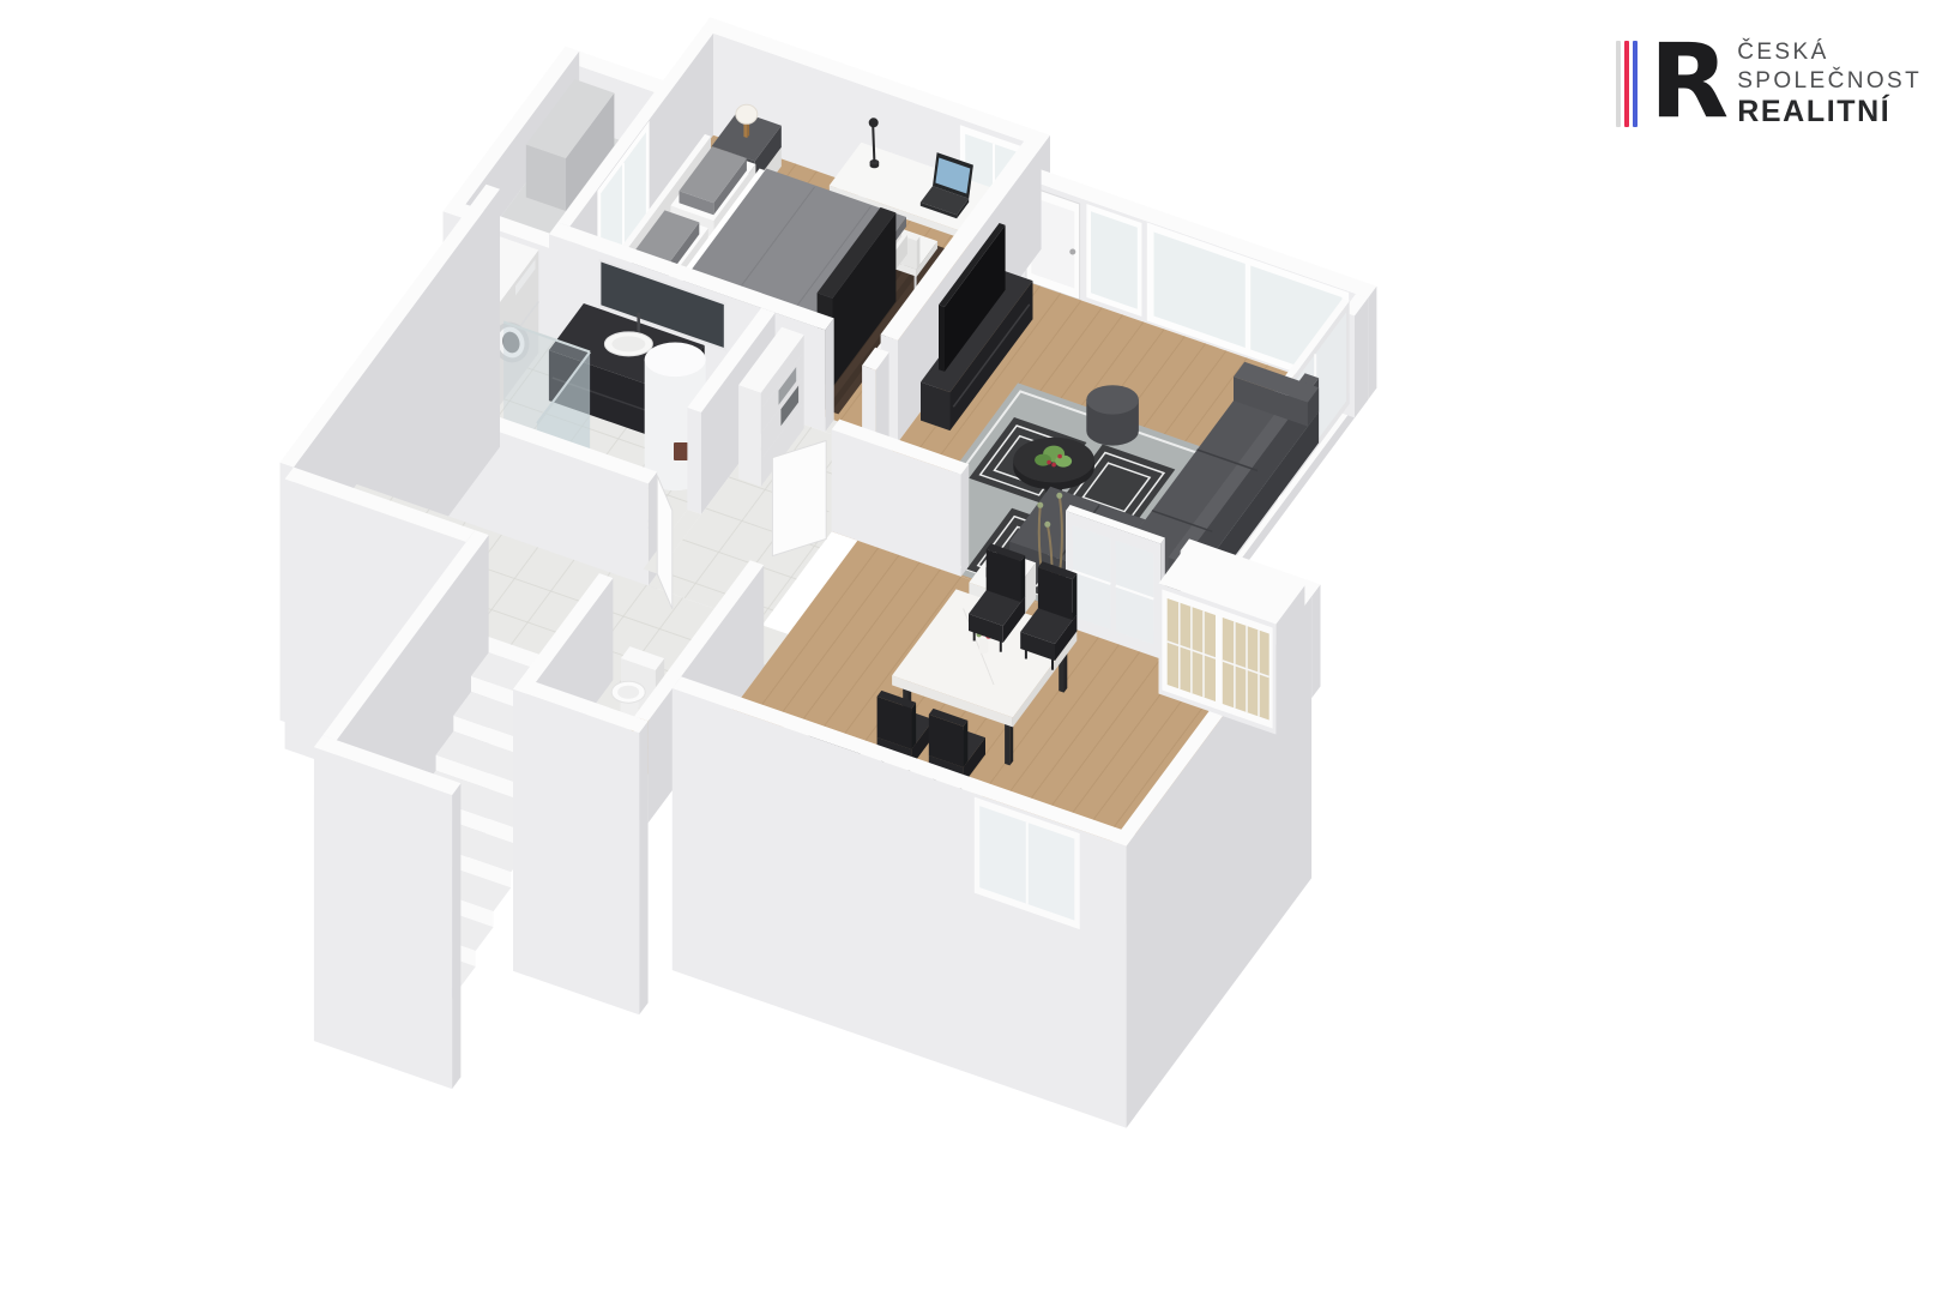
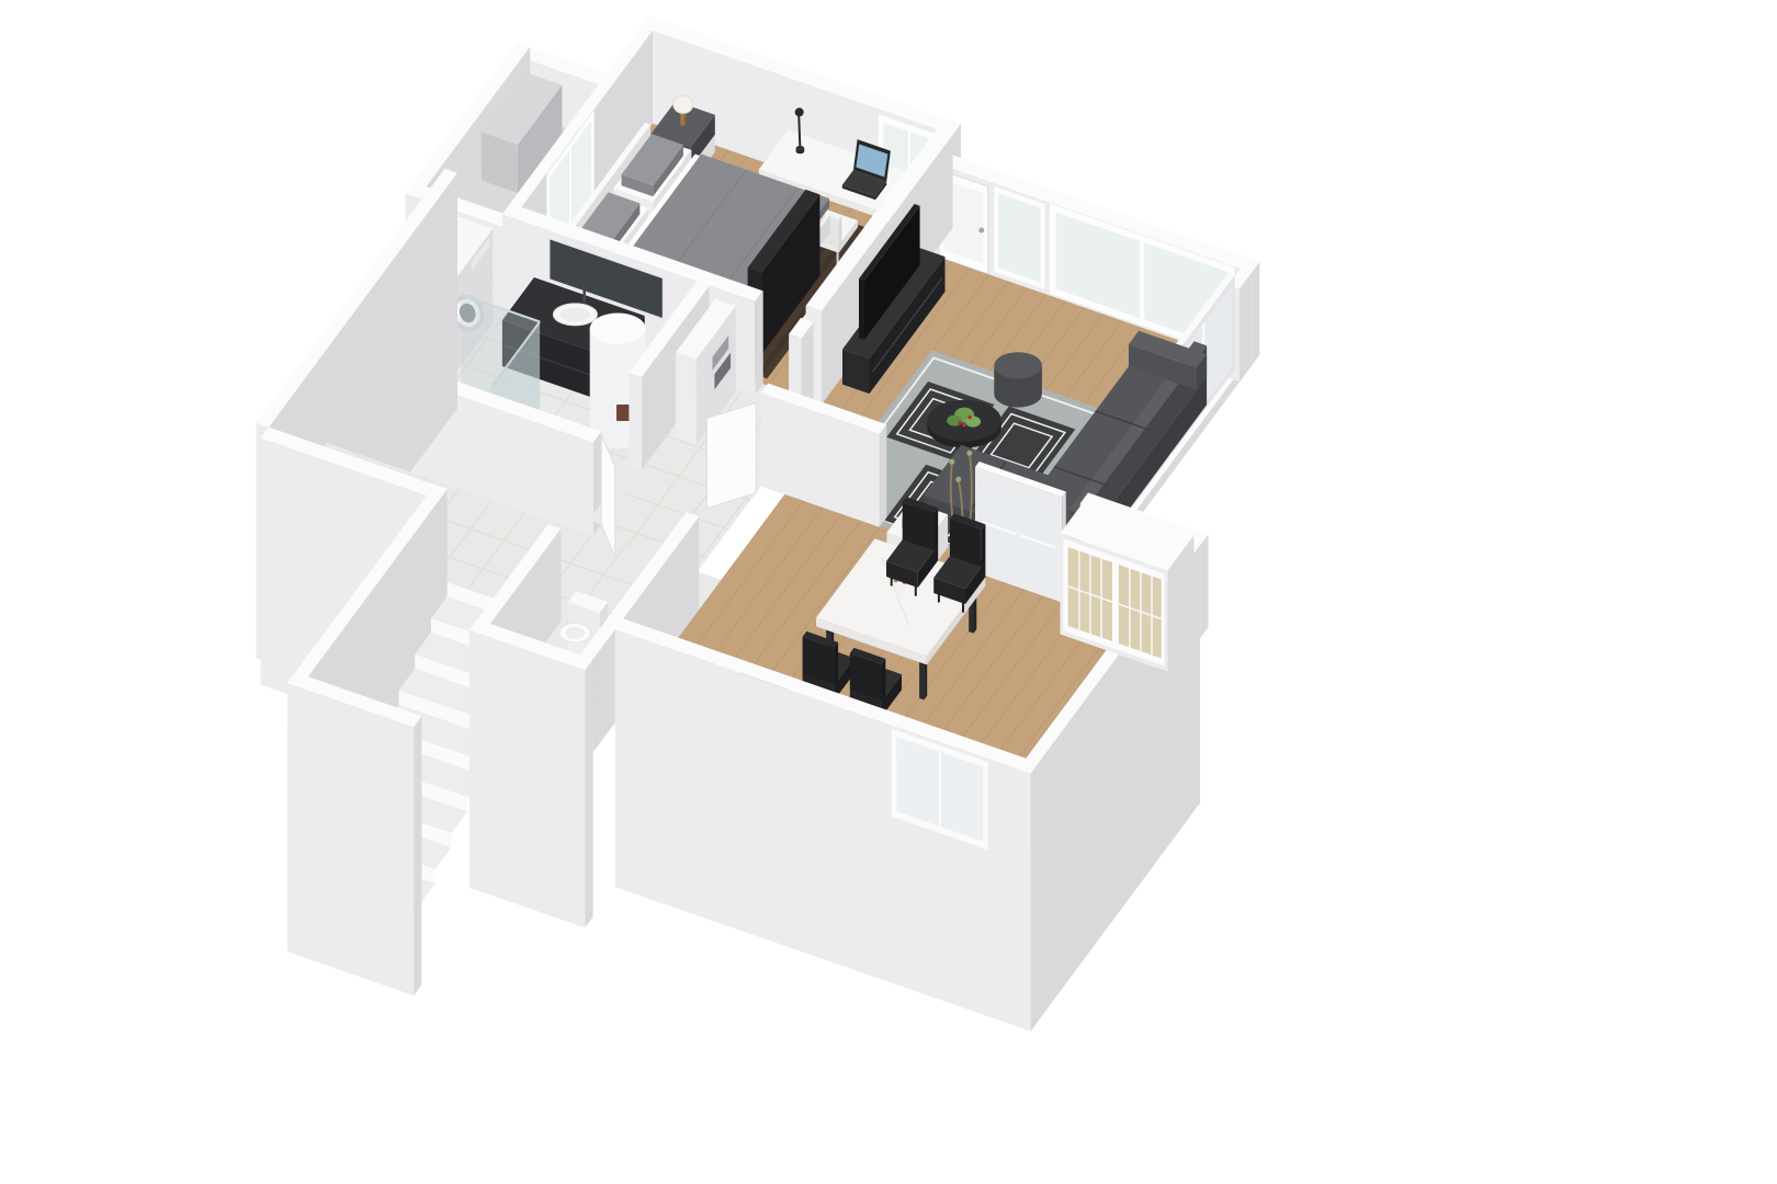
- R
- ČESKÁ
- SPOLEČNOST
- REALITNÍ
